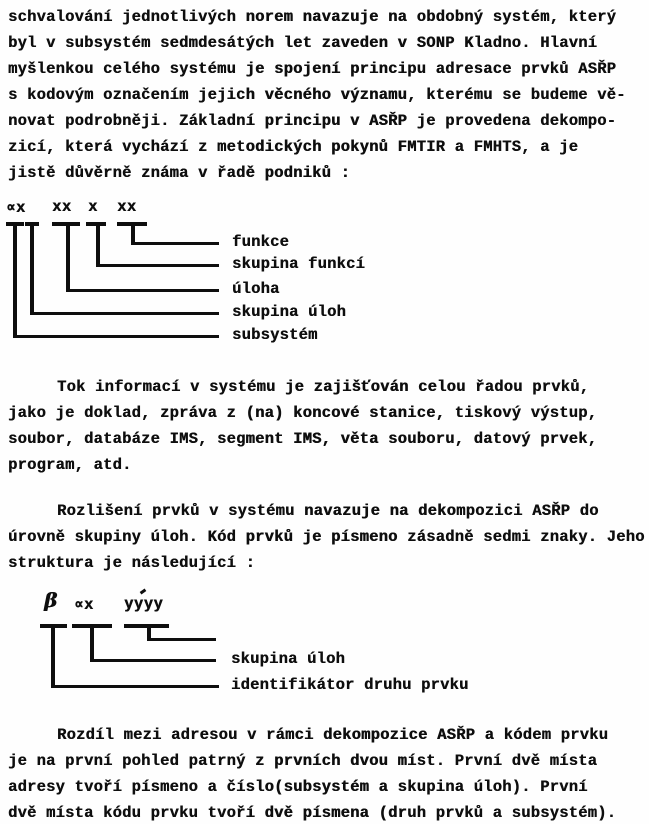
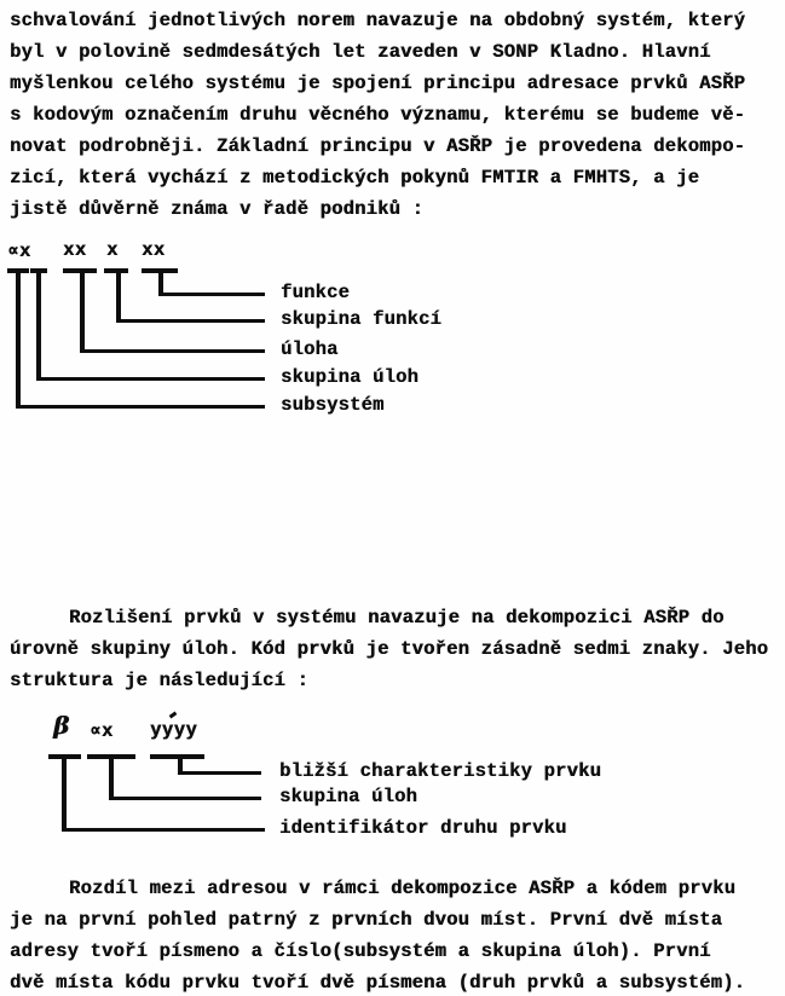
  schvalování jednotlivých norem navazuje na obdobný systém, který
- byl v subsystém sedmdesátých let zaveden v SONP Kladno. Hlavní
+ byl v polovině sedmdesátých let zaveden v SONP Kladno. Hlavní
  myšlenkou celého systému je spojení principu adresace prvků ASŘP
- s kodovým označením jejich věcného významu, kterému se budeme vě-
+ s kodovým označením druhu věcného významu, kterému se budeme vě-
  novat podrobněji. Základní principu v ASŘP je provedena dekompo-
  zicí, která vychází z metodických pokynů FMTIR a FMHTS, a je
  jistě důvěrně známa v řadě podniků :
  ∝x
  xx
  x
  xx
  funkce
  skupina funkcí
  úloha
  skupina úloh
  subsystém
- Tok informací v systému je zajišťován celou řadou prvků,
- jako je doklad, zpráva z (na) koncové stanice, tiskový výstup,
- soubor, databáze IMS, segment IMS, věta souboru, datový prvek,
- program, atd.
  Rozlišení prvků v systému navazuje na dekompozici ASŘP do
- úrovně skupiny úloh. Kód prvků je písmeno zásadně sedmi znaky. Jeho
+ úrovně skupiny úloh. Kód prvků je tvořen zásadně sedmi znaky. Jeho
  struktura je následující :
  β
  ∝x
  yyyy
+ bližší charakteristiky prvku
  skupina úloh
  identifikátor druhu prvku
  Rozdíl mezi adresou v rámci dekompozice ASŘP a kódem prvku
  je na první pohled patrný z prvních dvou míst. První dvě místa
  adresy tvoří písmeno a číslo(subsystém a skupina úloh). První
  dvě místa kódu prvku tvoří dvě písmena (druh prvků a subsystém).
